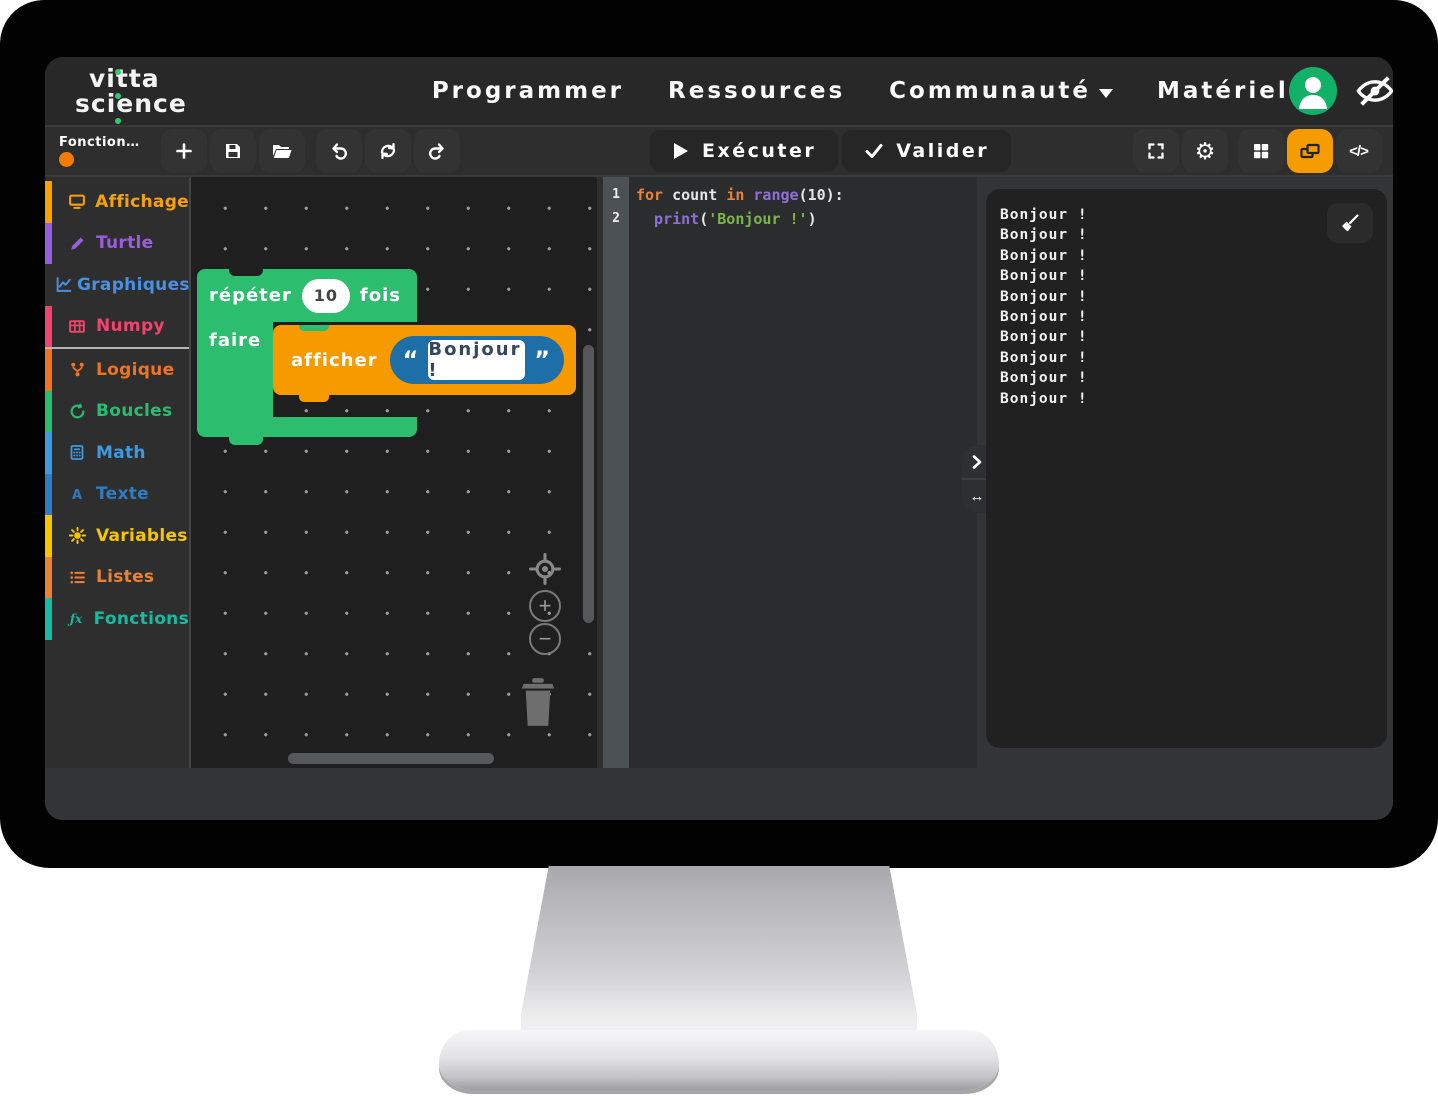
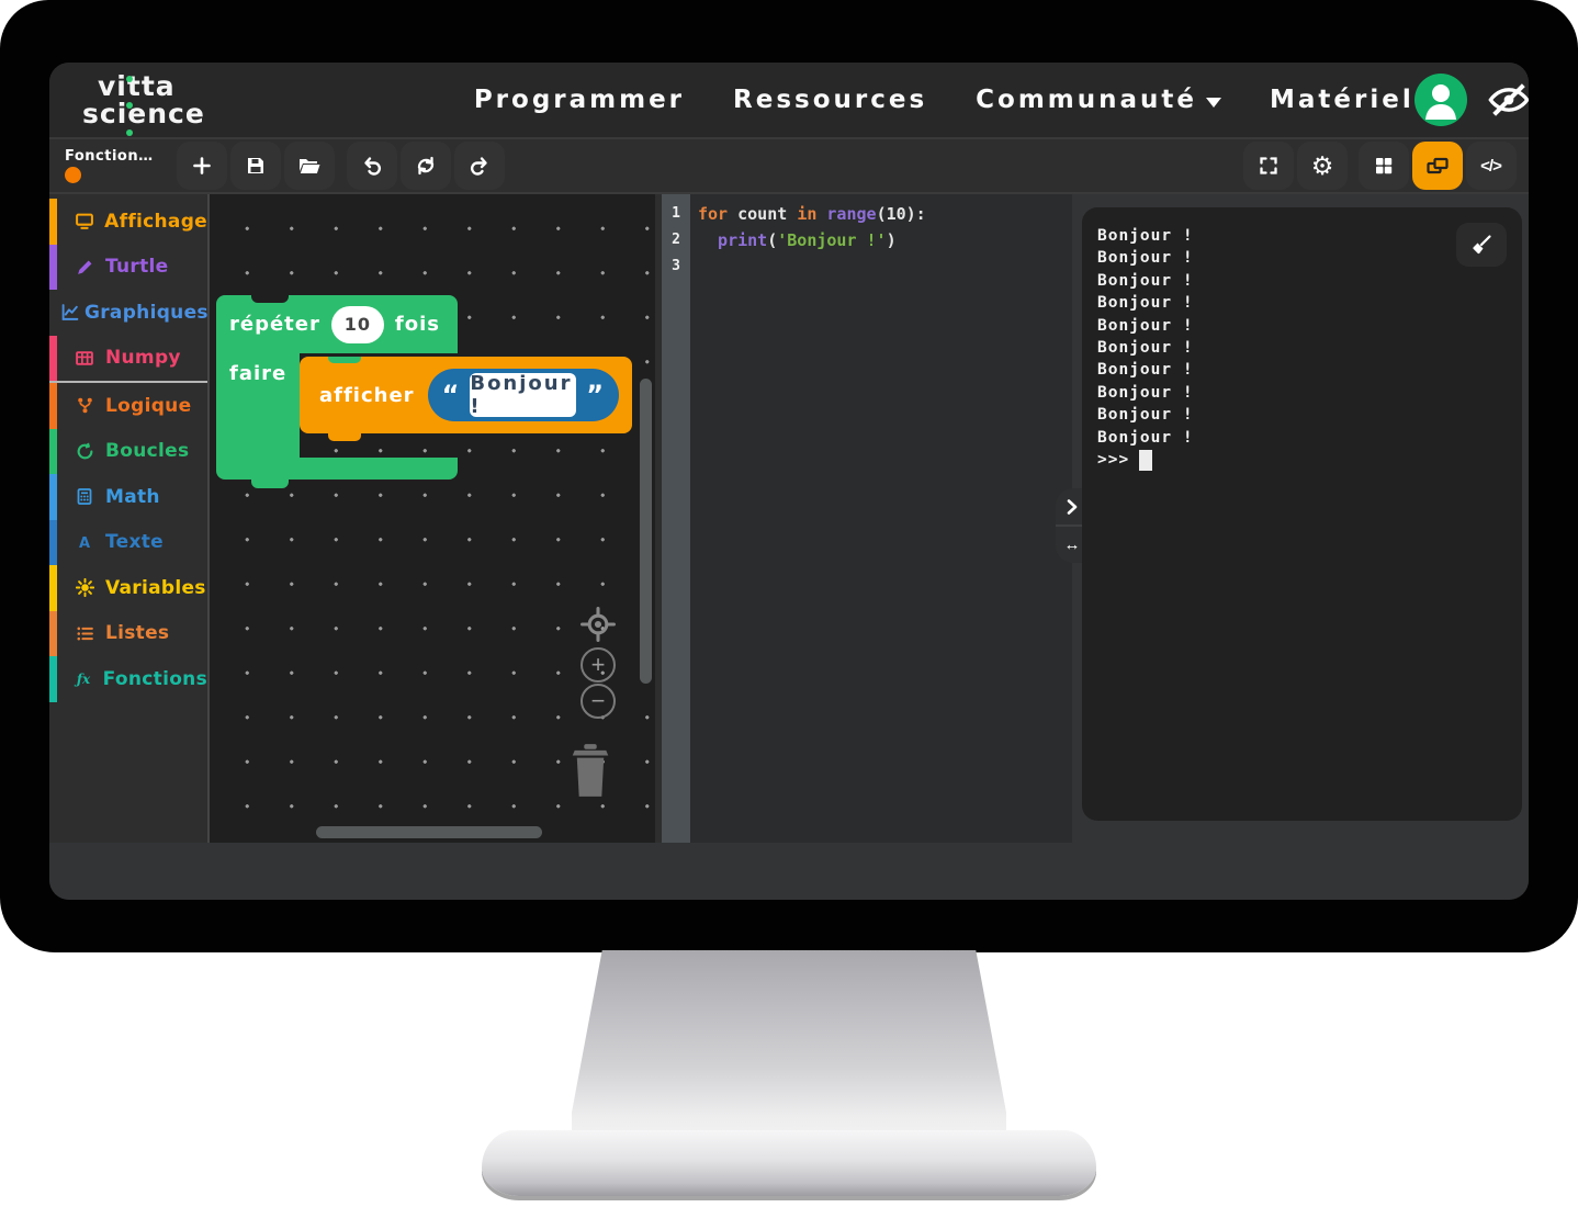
  vitta
  science
  Programmer
  Ressources
  Communauté
  Matériel
  Fonction…
- Exécuter
- Valider
  ⚙
  </>
  Affichage
  Turtle
  Graphiques
  Numpy
  Logique
  Boucles
  Math
  A
  Texte
  Variables
  Listes
  ƒx
  Fonctions
  répéter
  10
  fois
  faire
  afficher
  “
  Bonjour !
  ”
  +
  −
  1
  for count in range(10):
  2
  print('Bonjour !')
+ 3
  ↔
  Bonjour !
  Bonjour !
  Bonjour !
  Bonjour !
  Bonjour !
  Bonjour !
  Bonjour !
  Bonjour !
  Bonjour !
  Bonjour !
+ >>>
